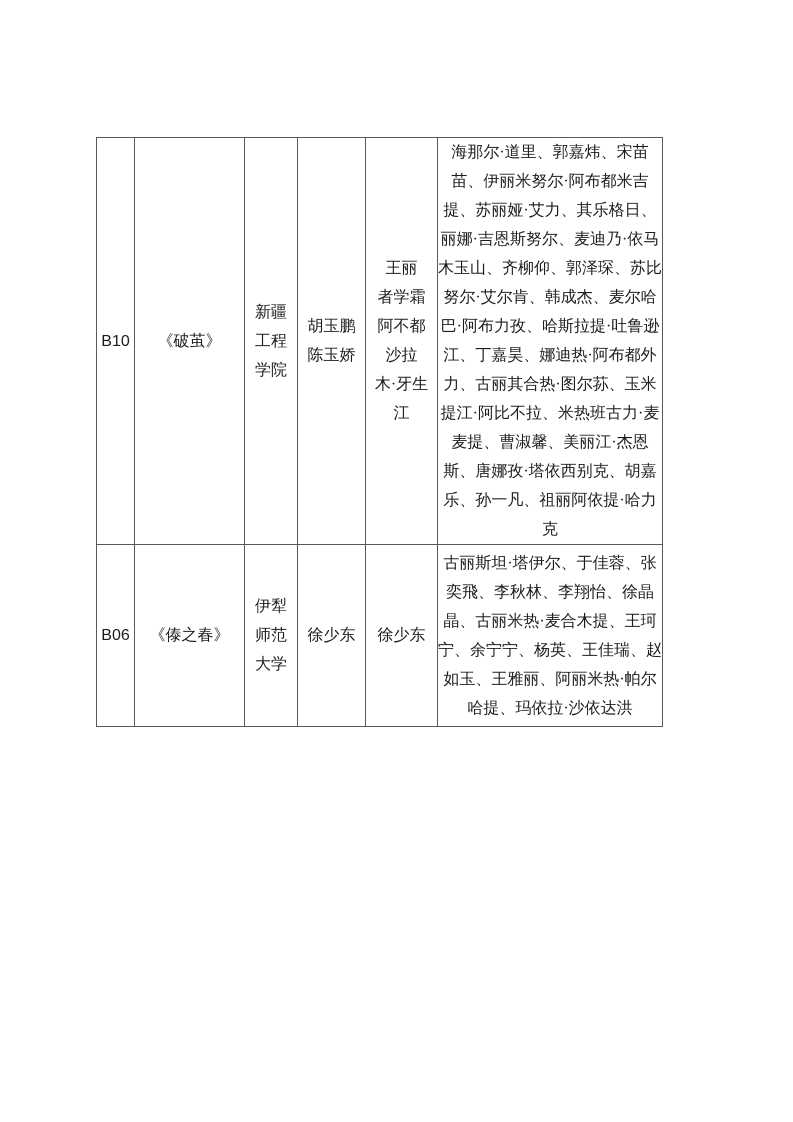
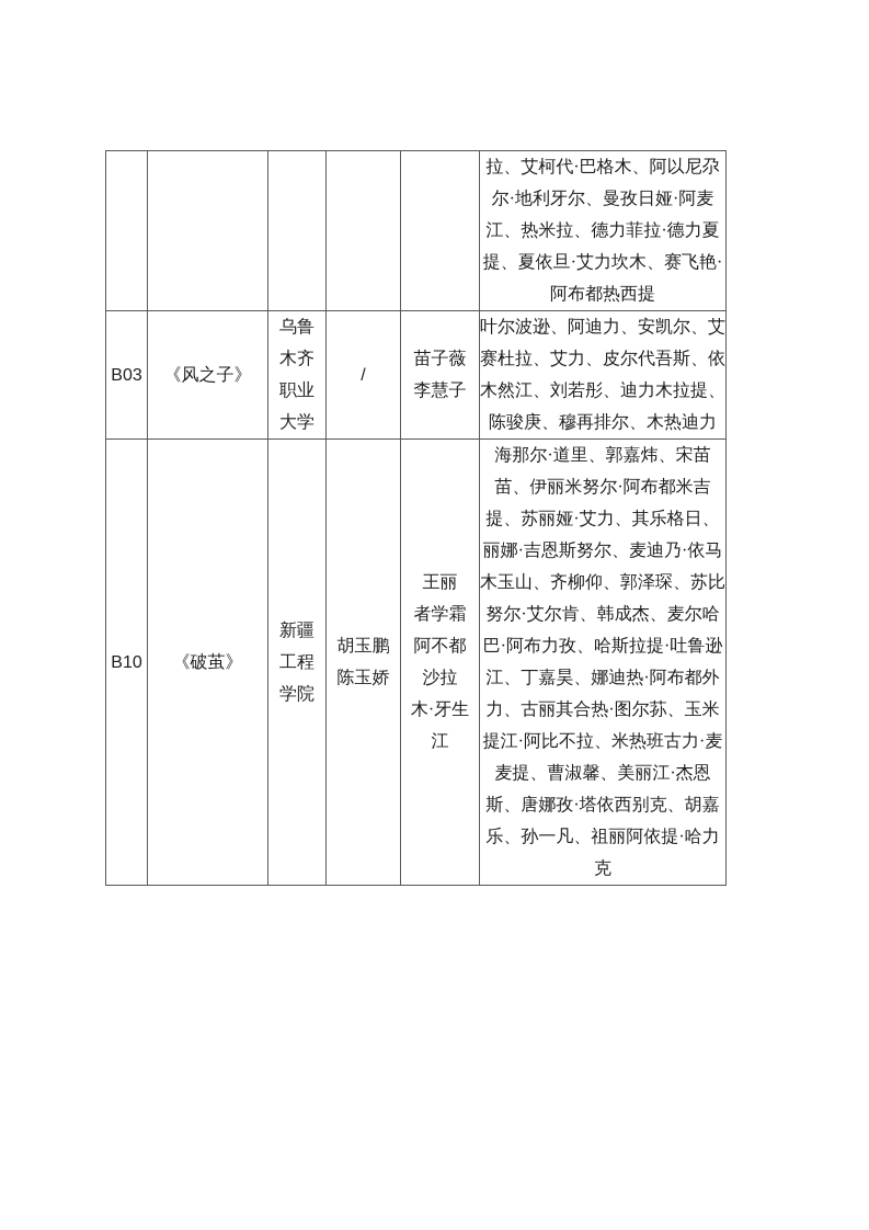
+ 					拉、艾柯代·巴格木、阿以尼尕尔·地利牙尔、曼孜日娅·阿麦江、热米拉、德力菲拉·德力夏提、夏依旦·艾力坎木、赛飞艳·阿布都热西提
+ B03	《风之子》	乌鲁 木齐 职业 大学	/	苗子薇 李慧子	叶尔波逊、阿迪力、安凯尔、艾赛杜拉、艾力、皮尔代吾斯、依木然江、刘若彤、迪力木拉提、陈骏庚、穆再排尔、木热迪力
  B10	《破茧》	新疆 工程 学院	胡玉鹏 陈玉娇	王丽 者学霜 阿不都 沙拉 木·牙生 江	海那尔·道里、郭嘉炜、宋苗苗、伊丽米努尔·阿布都米吉提、苏丽娅·艾力、其乐格日、丽娜·吉恩斯努尔、麦迪乃·依马木玉山、齐柳仰、郭泽琛、苏比努尔·艾尔肯、韩成杰、麦尔哈巴·阿布力孜、哈斯拉提·吐鲁逊江、丁嘉昊、娜迪热·阿布都外力、古丽其合热·图尔荪、玉米提江·阿比不拉、米热班古力·麦麦提、曹淑馨、美丽江·杰恩斯、唐娜孜·塔依西别克、胡嘉乐、孙一凡、祖丽阿依提·哈力克
- B06	《傣之春》	伊犁 师范 大学	徐少东	徐少东	古丽斯坦·塔伊尔、于佳蓉、张奕飛、李秋林、李翔怡、徐晶晶、古丽米热·麦合木提、王珂宁、余宁宁、杨英、王佳瑞、赵如玉、王雅丽、阿丽米热·帕尔哈提、玛依拉·沙依达洪
